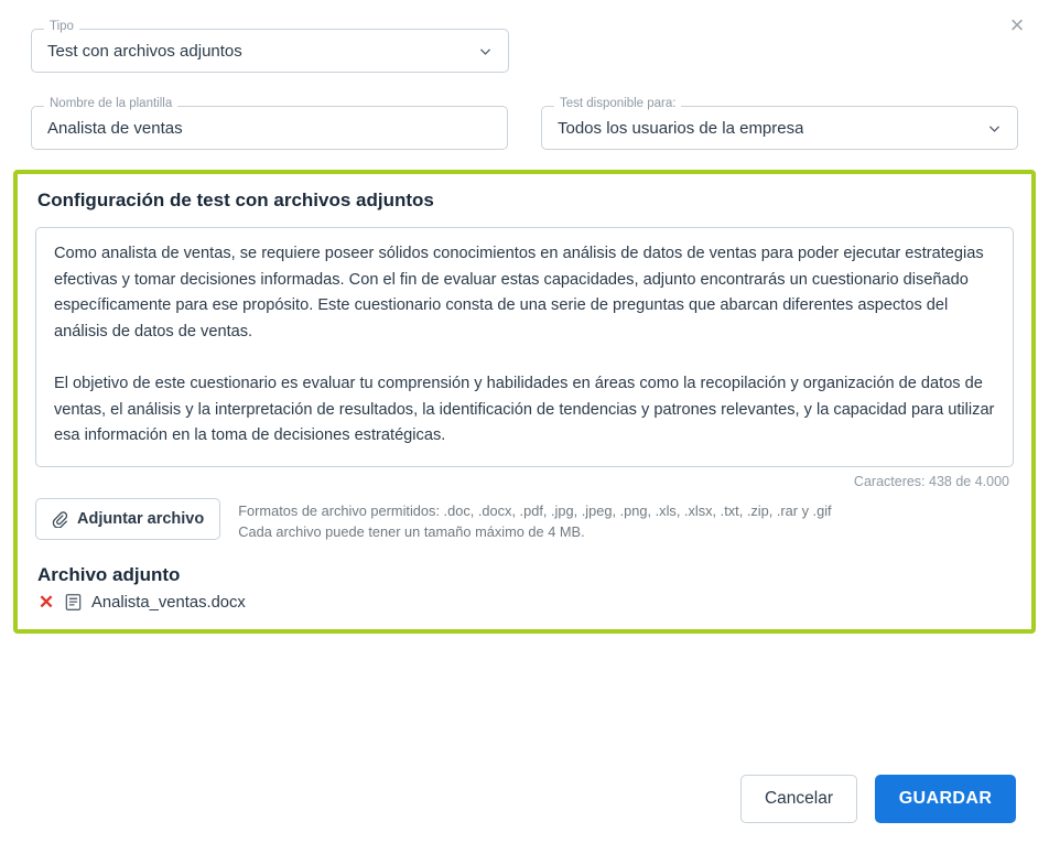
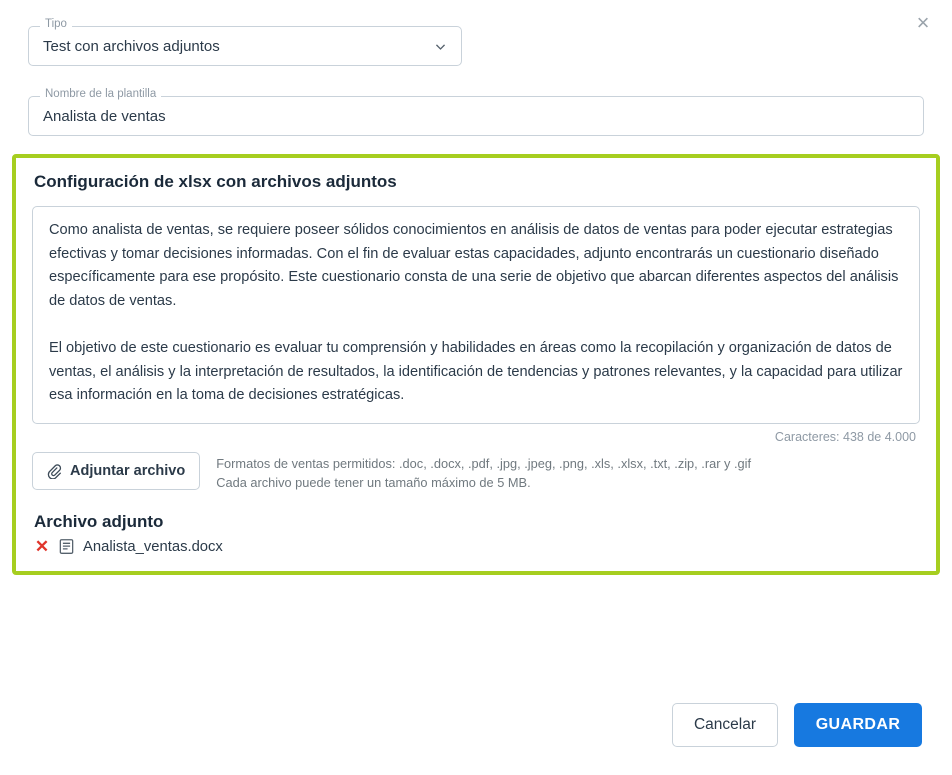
  ×
  Tipo
  Test con archivos adjuntos
  Nombre de la plantilla
  Analista de ventas
- Test disponible para:
- Todos los usuarios de la empresa
- Configuración de test con archivos adjuntos
+ Configuración de xlsx con archivos adjuntos
- Como analista de ventas, se requiere poseer sólidos conocimientos en análisis de datos de ventas para poder ejecutar estrategias efectivas y tomar decisiones informadas. Con el fin de evaluar estas capacidades, adjunto encontrarás un cuestionario diseñado específicamente para ese propósito. Este cuestionario consta de una serie de preguntas que abarcan diferentes aspectos del análisis de datos de ventas.
+ Como analista de ventas, se requiere poseer sólidos conocimientos en análisis de datos de ventas para poder ejecutar estrategias efectivas y tomar decisiones informadas. Con el fin de evaluar estas capacidades, adjunto encontrarás un cuestionario diseñado específicamente para ese propósito. Este cuestionario consta de una serie de objetivo que abarcan diferentes aspectos del análisis de datos de ventas.
  El objetivo de este cuestionario es evaluar tu comprensión y habilidades en áreas como la recopilación y organización de datos de ventas, el análisis y la interpretación de resultados, la identificación de tendencias y patrones relevantes, y la capacidad para utilizar esa información en la toma de decisiones estratégicas.
  Caracteres: 438 de 4.000
  Adjuntar archivo
- Formatos de archivo permitidos: .doc, .docx, .pdf, .jpg, .jpeg, .png, .xls, .xlsx, .txt, .zip, .rar y .gif
+ Formatos de ventas permitidos: .doc, .docx, .pdf, .jpg, .jpeg, .png, .xls, .xlsx, .txt, .zip, .rar y .gif
- Cada archivo puede tener un tamaño máximo de 4 MB.
+ Cada archivo puede tener un tamaño máximo de 5 MB.
  Archivo adjunto
  ✕
  Analista_ventas.docx
  Cancelar
  GUARDAR
